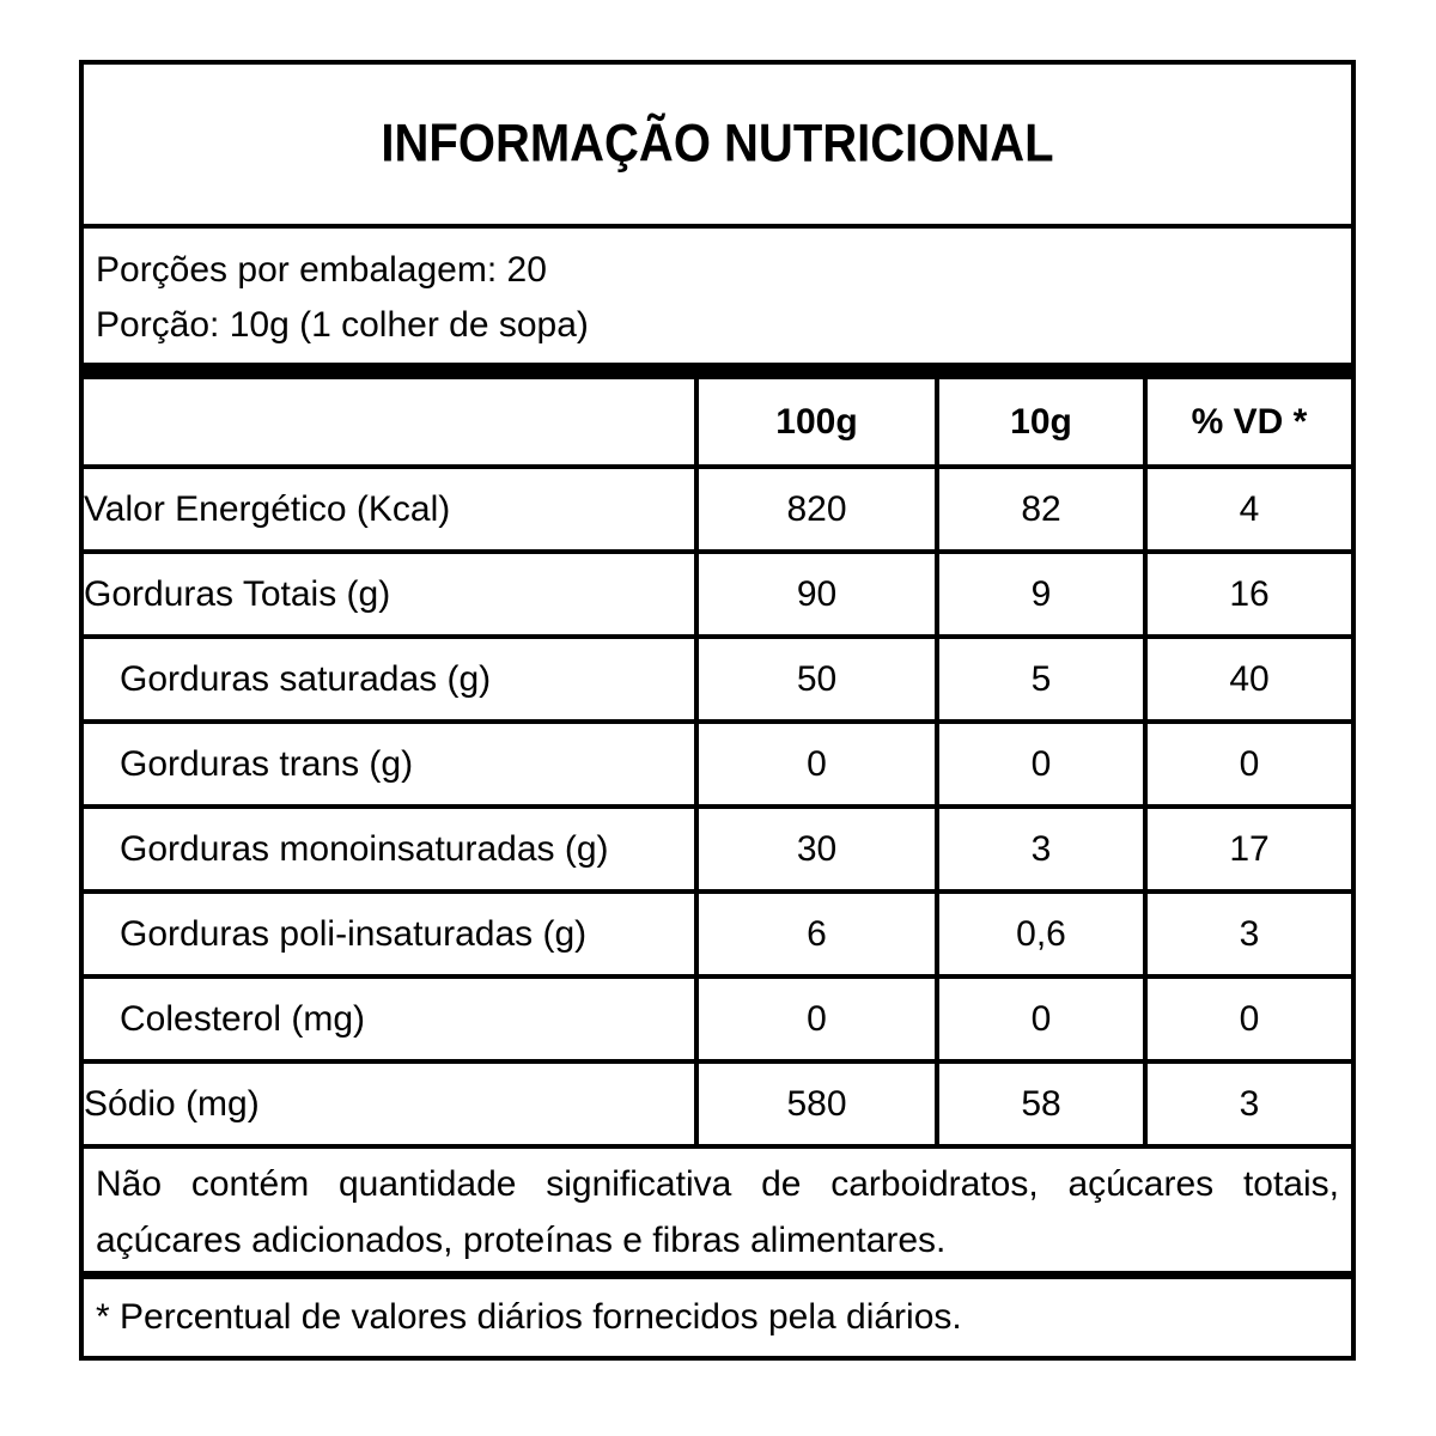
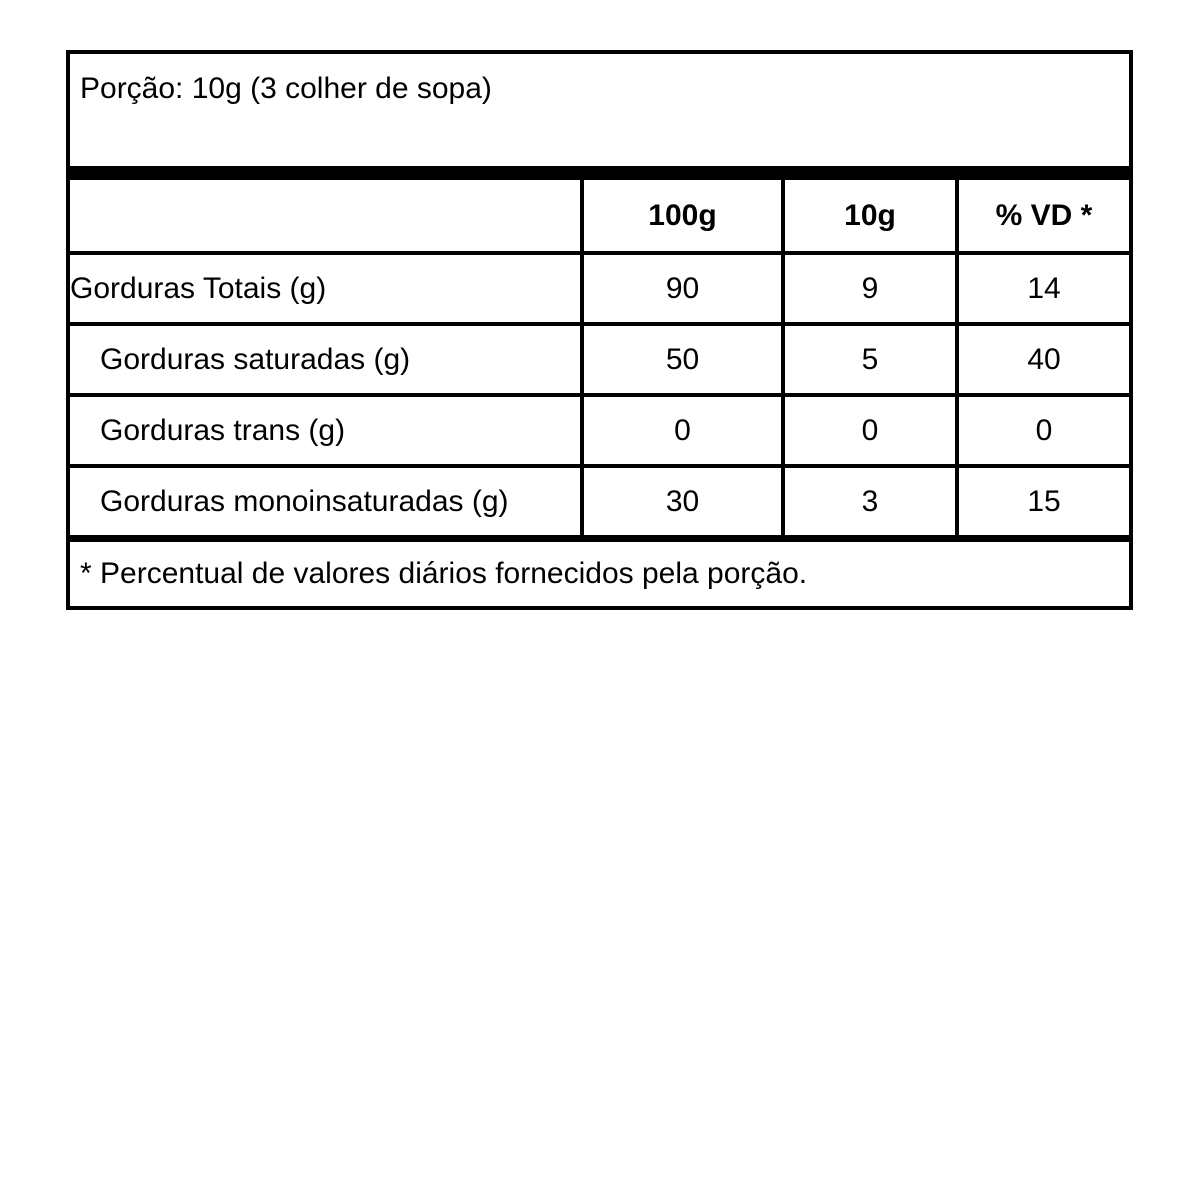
- INFORMAÇÃO NUTRICIONAL
- Porções por embalagem: 20
- Porção: 10g (1 colher de sopa)
+ Porção: 10g (3 colher de sopa)
  	100g	10g	% VD *
- Valor Energético (Kcal)	820	82	4
- Gorduras Totais (g)	90	9	16
+ Gorduras Totais (g)	90	9	14
  Gorduras saturadas (g)	50	5	40
  Gorduras trans (g)	0	0	0
- Gorduras monoinsaturadas (g)	30	3	17
+ Gorduras monoinsaturadas (g)	30	3	15
- Gorduras poli-insaturadas (g)	6	0,6	3
- Colesterol (mg)	0	0	0
- Sódio (mg)	580	58	3
- Não contém quantidade significativa de carboidratos, açúcares totais, açúcares adicionados, proteínas e fibras alimentares.
- * Percentual de valores diários fornecidos pela diários.
+ * Percentual de valores diários fornecidos pela porção.
